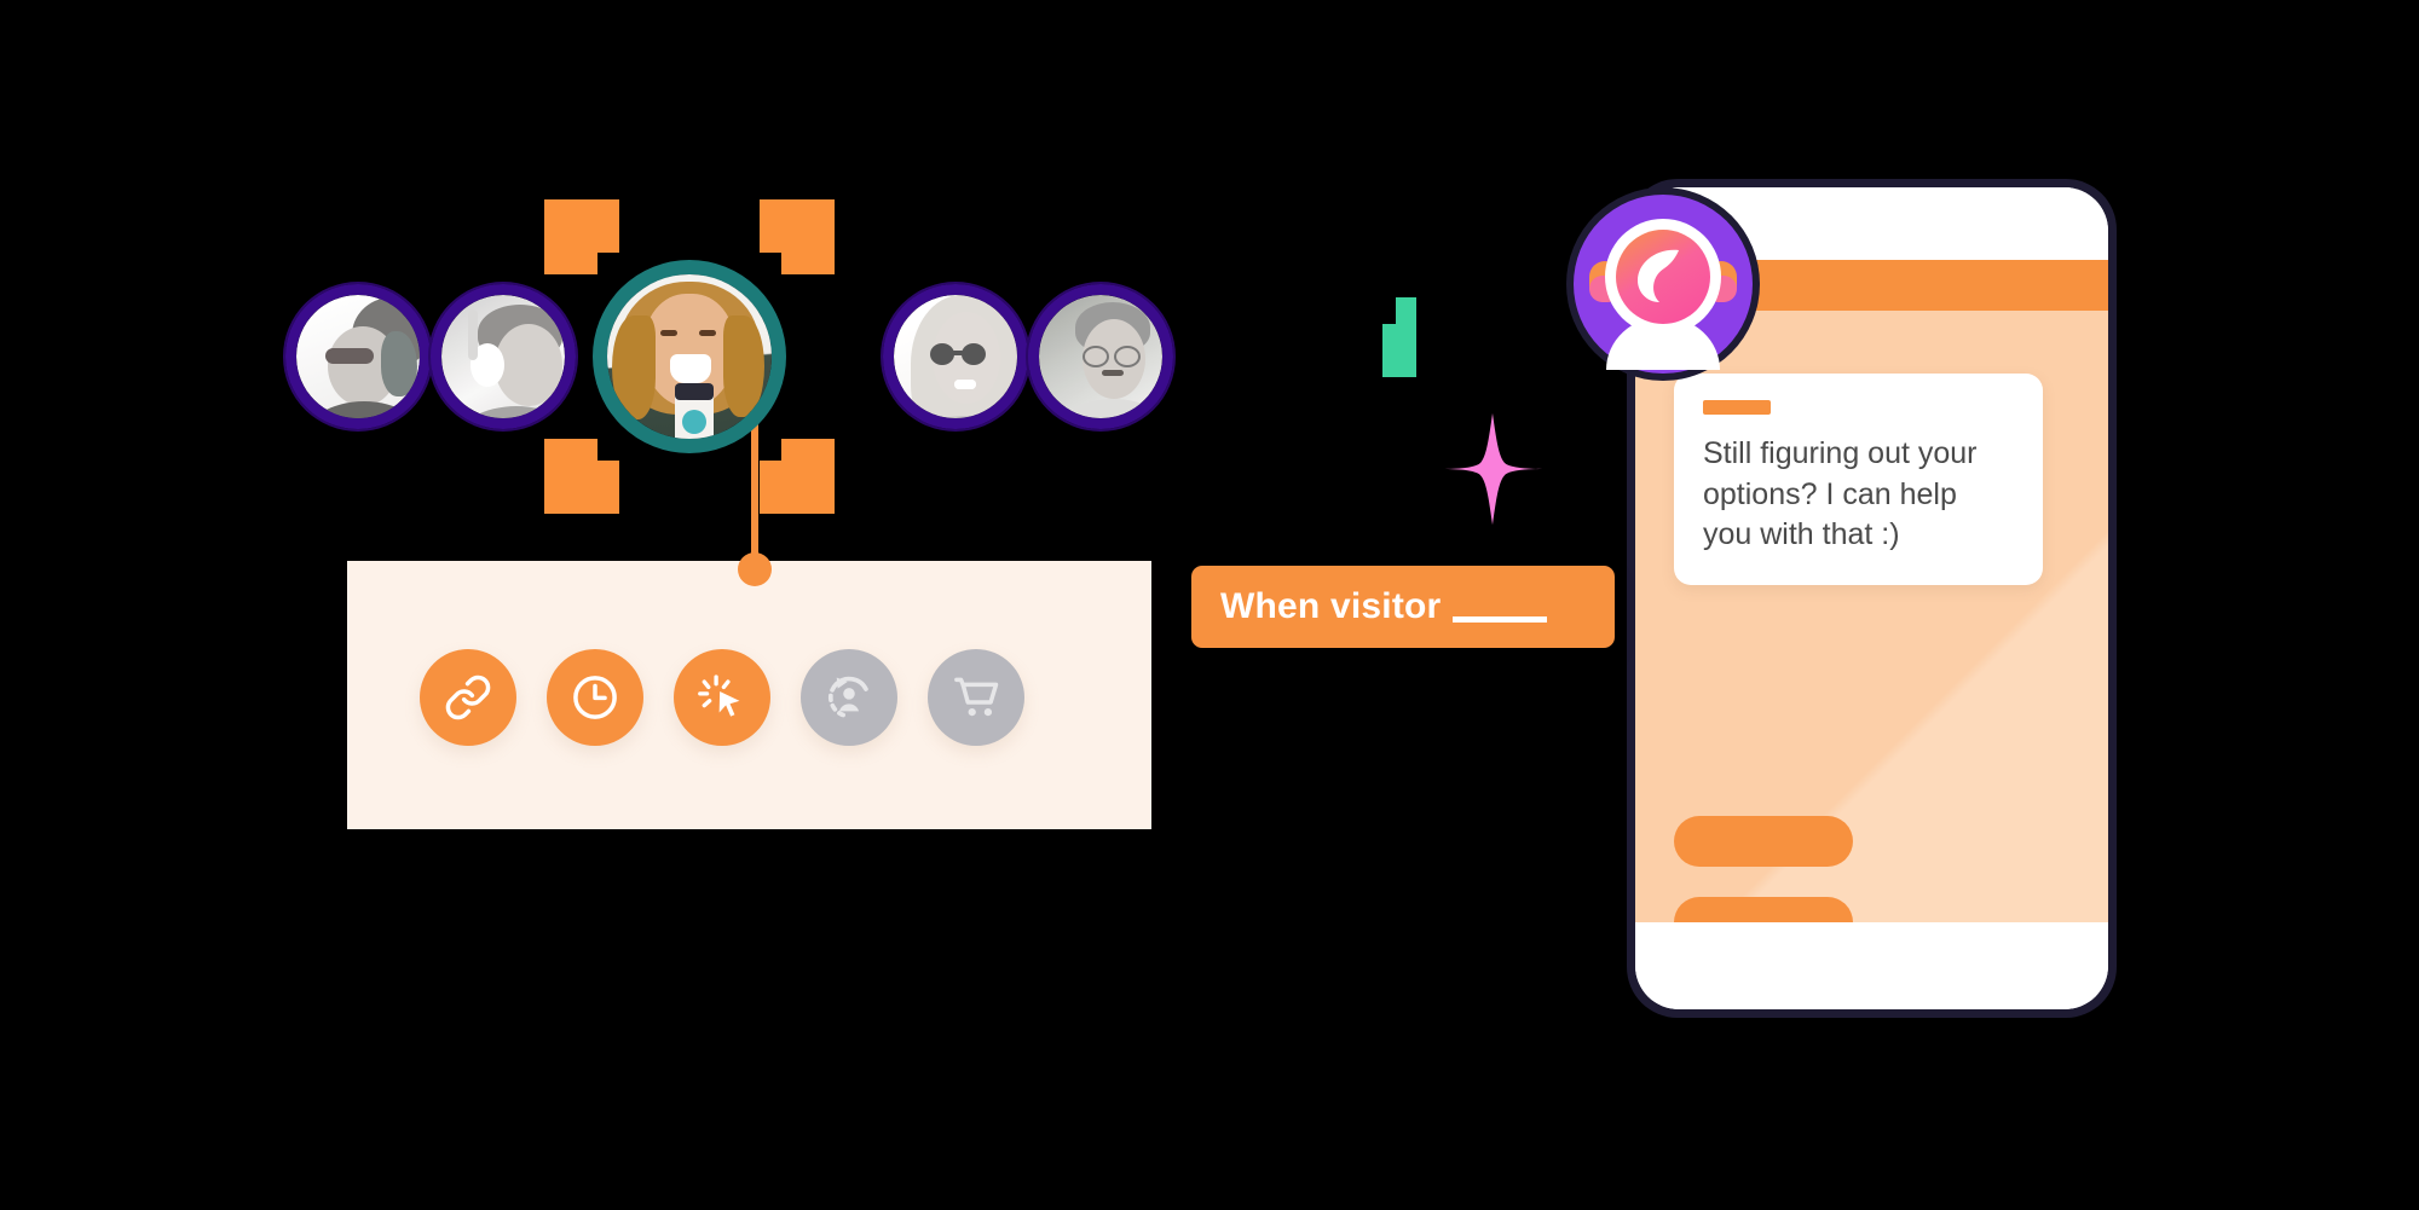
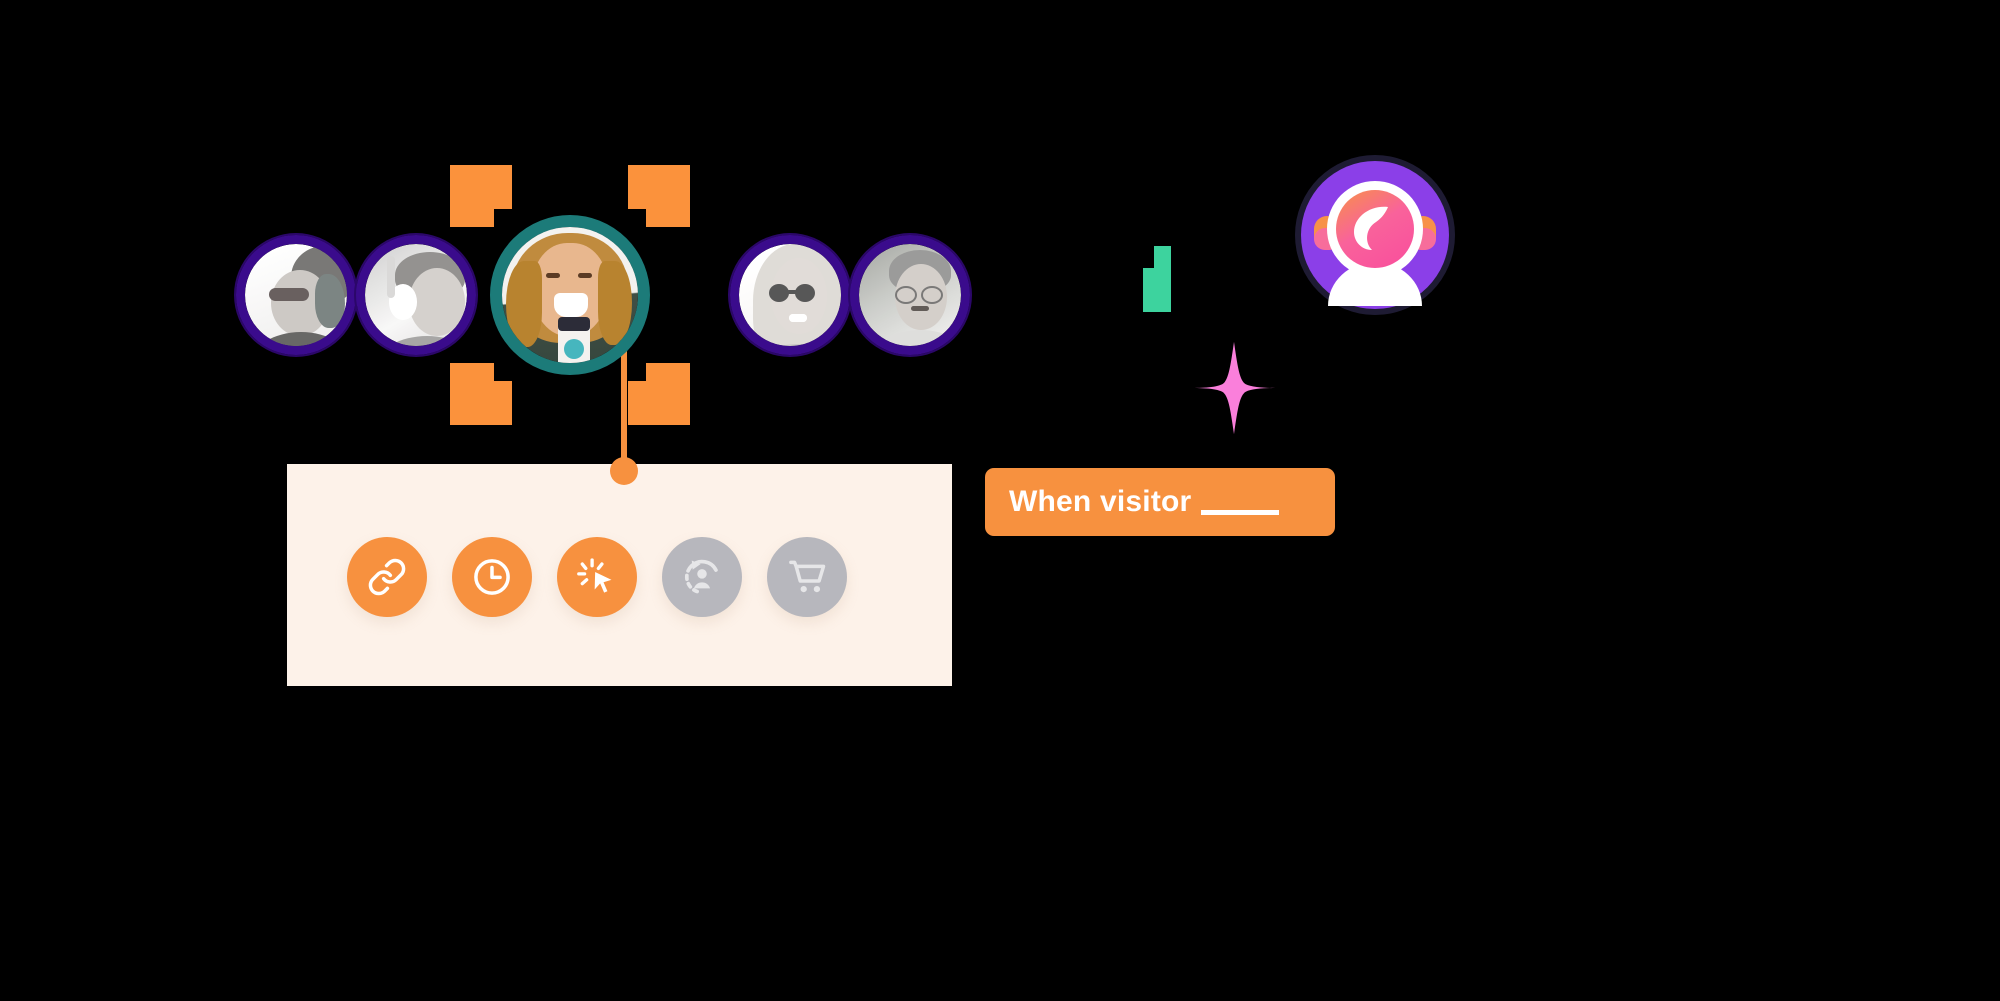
  When visitor
- Still figuring out your options? I can help you with that :)
